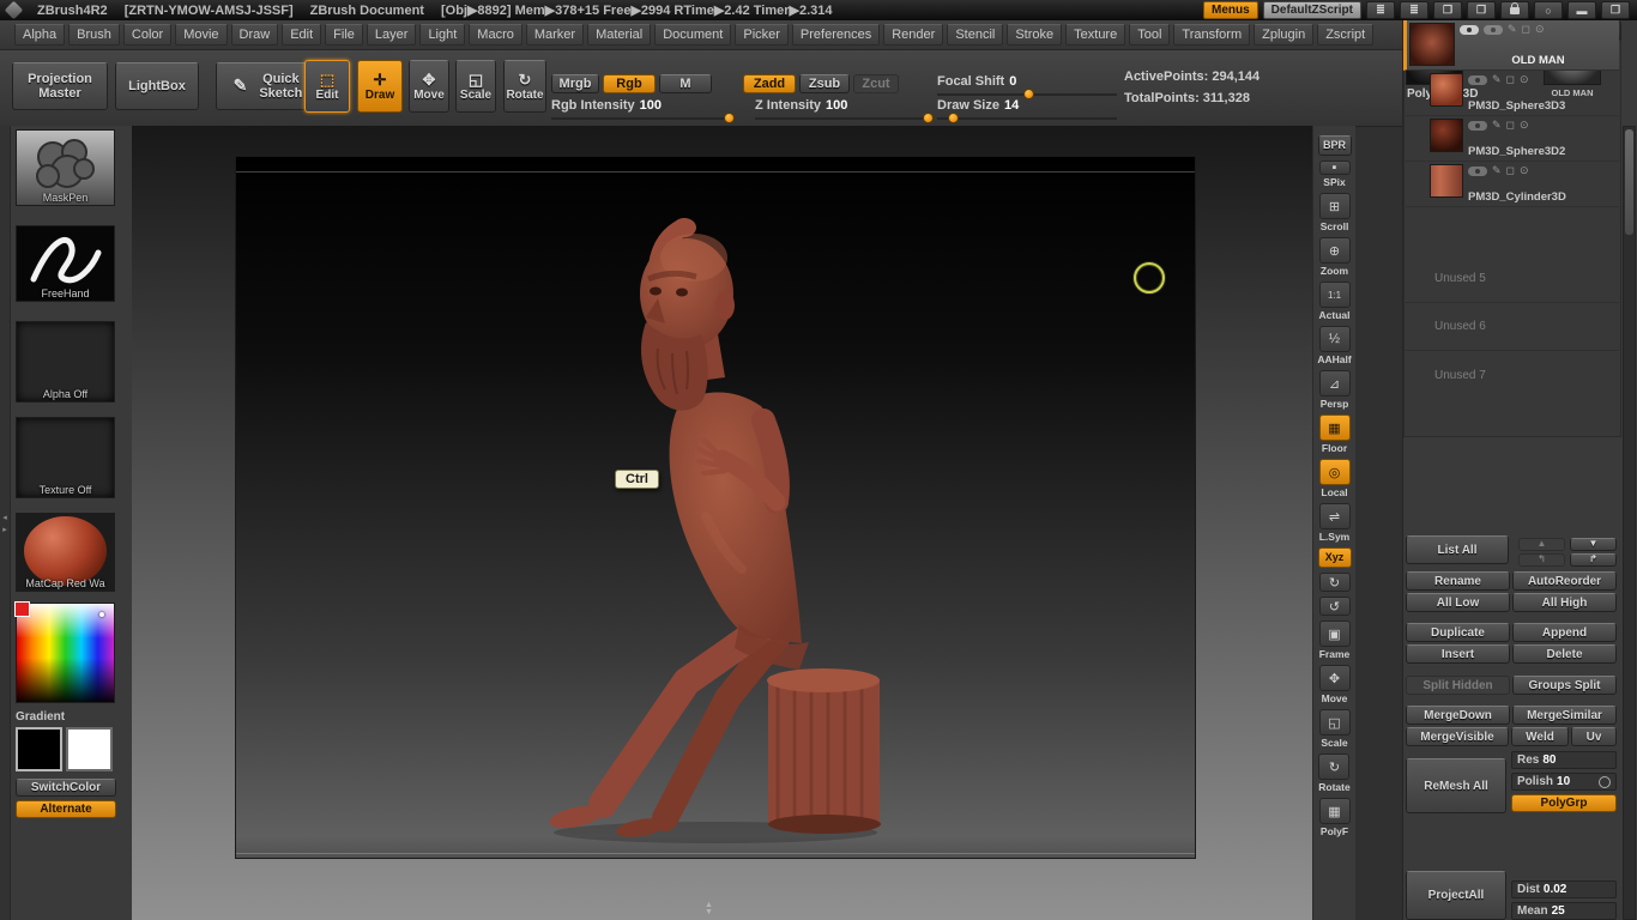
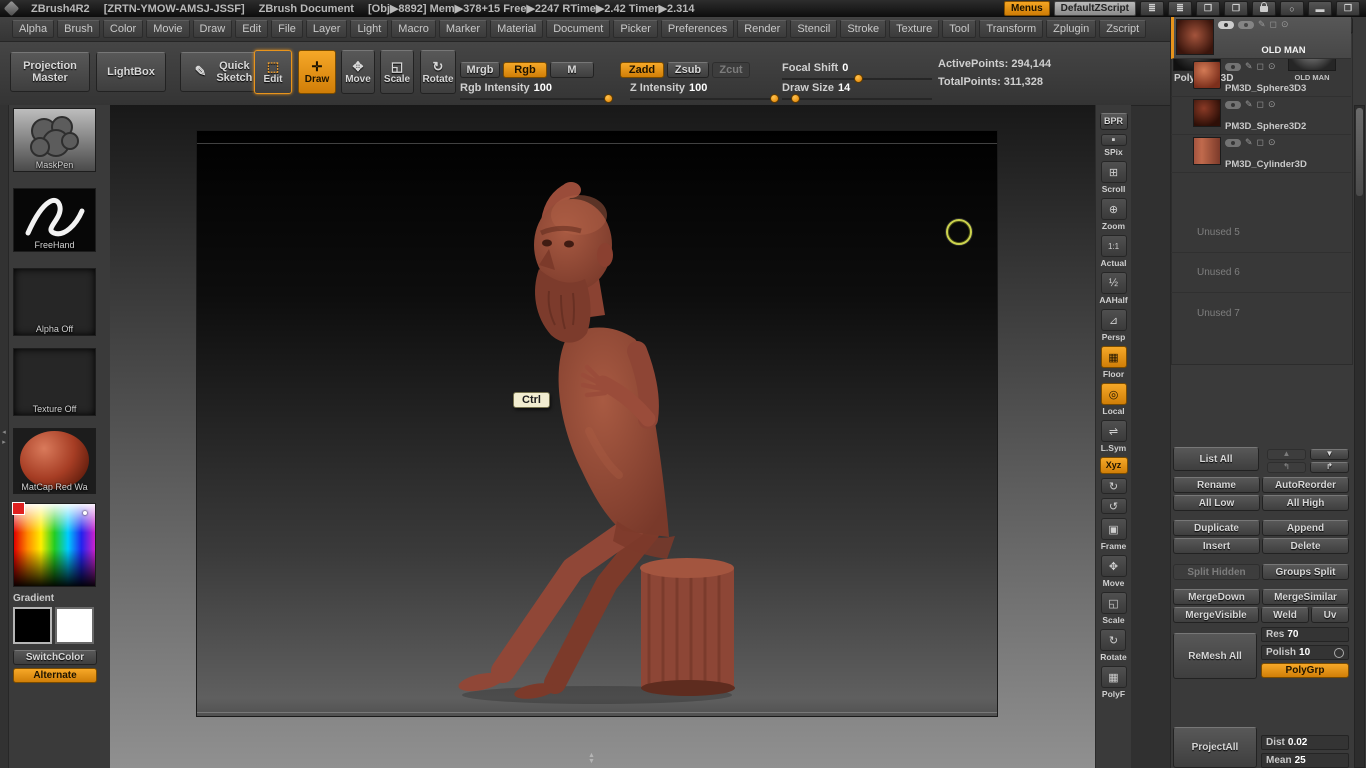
  ZBrush4R2
  [ZRTN-YMOW-AMSJ-JSSF]
  ZBrush Document
- [Obj▶8892] Mem▶378+15 Free▶2994 RTime▶2.42 Timer▶2.314
+ [Obj▶8892] Mem▶378+15 Free▶2247 RTime▶2.42 Timer▶2.314
  Menus
  DefaultZScript
  ≣
  ≣
  ❐
  ❐
  ○
  ▬
  ❒
  Alpha
  Brush
  Color
  Movie
  Draw
  Edit
  File
  Layer
  Light
  Macro
  Marker
  Material
  Document
  Picker
  Preferences
  Render
  Stencil
  Stroke
  Texture
  Tool
  Transform
  Zplugin
  Zscript
  Projection Master
  LightBox
  ✎
  Quick Sketch
  ⬚
  Edit
  ✛
  Draw
  ✥
  Move
  ◱
  Scale
  ↻
  Rotate
  Mrgb
  Rgb
  M
  Zadd
  Zsub
  Zcut
  Rgb Intensity 100
  Z Intensity 100
  Focal Shift 0
  Draw Size 14
  ActivePoints: 294,144
  TotalPoints: 311,328
  MaskPen
  FreeHand
  Alpha Off
  Texture Off
  MatCap Red Wa
  Gradient
  SwitchColor
  Alternate
  Ctrl
  BPR
  ▪
  SPix
  ⊞
  Scroll
  ⊕
  Zoom
  1:1
  Actual
  ½
  AAHalf
  ⊿
  Persp
  ▦
  Floor
  ◎
  Local
  ⇌
  L.Sym
  Xyz
  ↻
  ↺
  ▣
  Frame
  ✥
  Move
  ◱
  Scale
  ↻
  Rotate
  ▦
  PolyF
  OLD MAN
  ✎
  ◻
  ⊙
  OLD MAN
  ✎
  ◻
  ⊙
  PM3D_Sphere3D3
  ✎
  ◻
  ⊙
  PM3D_Sphere3D2
  ✎
  ◻
  ⊙
  PM3D_Cylinder3D
  Unused 5
  Unused 6
  Unused 7
  List All
  ▲
  ▼
  ↰
  ↱
  Rename
  AutoReorder
  All Low
  All High
  Duplicate
  Append
  Insert
  Delete
  Split Hidden
  Groups Split
  MergeDown
  MergeSimilar
  MergeVisible
  Weld
  Uv
  ReMesh All
  Res
- 80
+ 70
  Polish
  10
  PolyGrp
  ProjectAll
  Dist
  0.02
  Mean
  25
